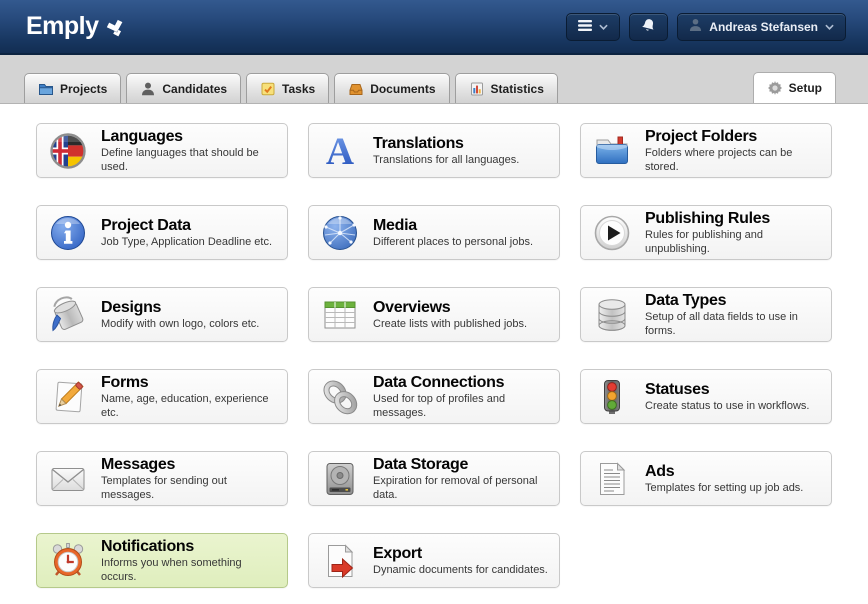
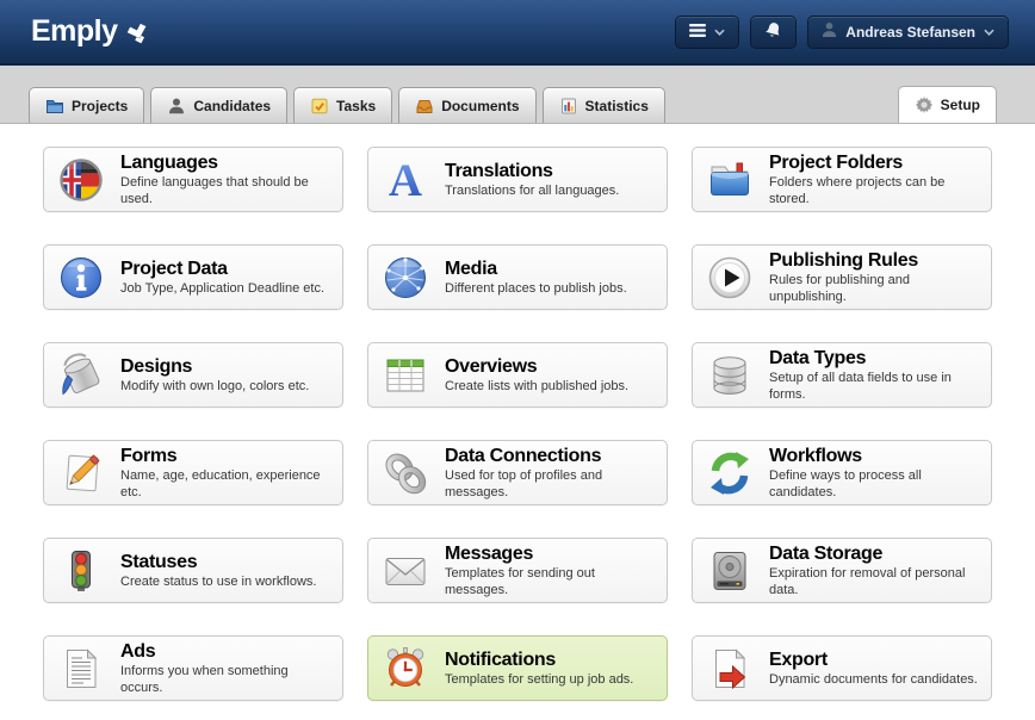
  Emply
  Andreas Stefansen
  Projects
  Candidates
  Tasks
  Documents
  Statistics
  Setup
  Languages
  Define languages that should be used.
  A
  Translations
  Translations for all languages.
  Project Folders
  Folders where projects can be stored.
  Project Data
  Job Type, Application Deadline etc.
  Media
- Different places to personal jobs.
+ Different places to publish jobs.
  Publishing Rules
  Rules for publishing and unpublishing.
  Designs
  Modify with own logo, colors etc.
  Overviews
  Create lists with published jobs.
  Data Types
  Setup of all data fields to use in forms.
  Forms
  Name, age, education, experience etc.
  Data Connections
  Used for top of profiles and messages.
+ Workflows
+ Define ways to process all candidates.
  Statuses
  Create status to use in workflows.
  Messages
  Templates for sending out messages.
  Data Storage
  Expiration for removal of personal data.
  Ads
- Templates for setting up job ads.
+ Informs you when something occurs.
  Notifications
- Informs you when something occurs.
+ Templates for setting up job ads.
  Export
  Dynamic documents for candidates.
